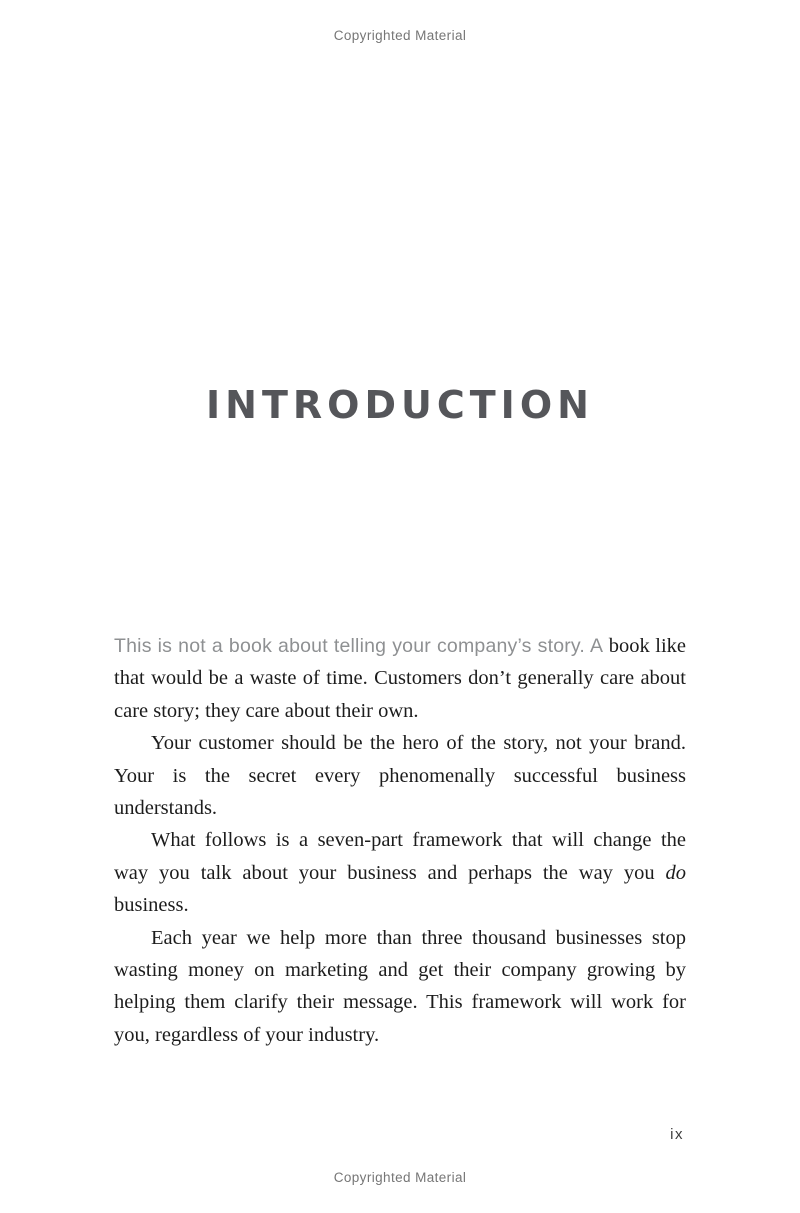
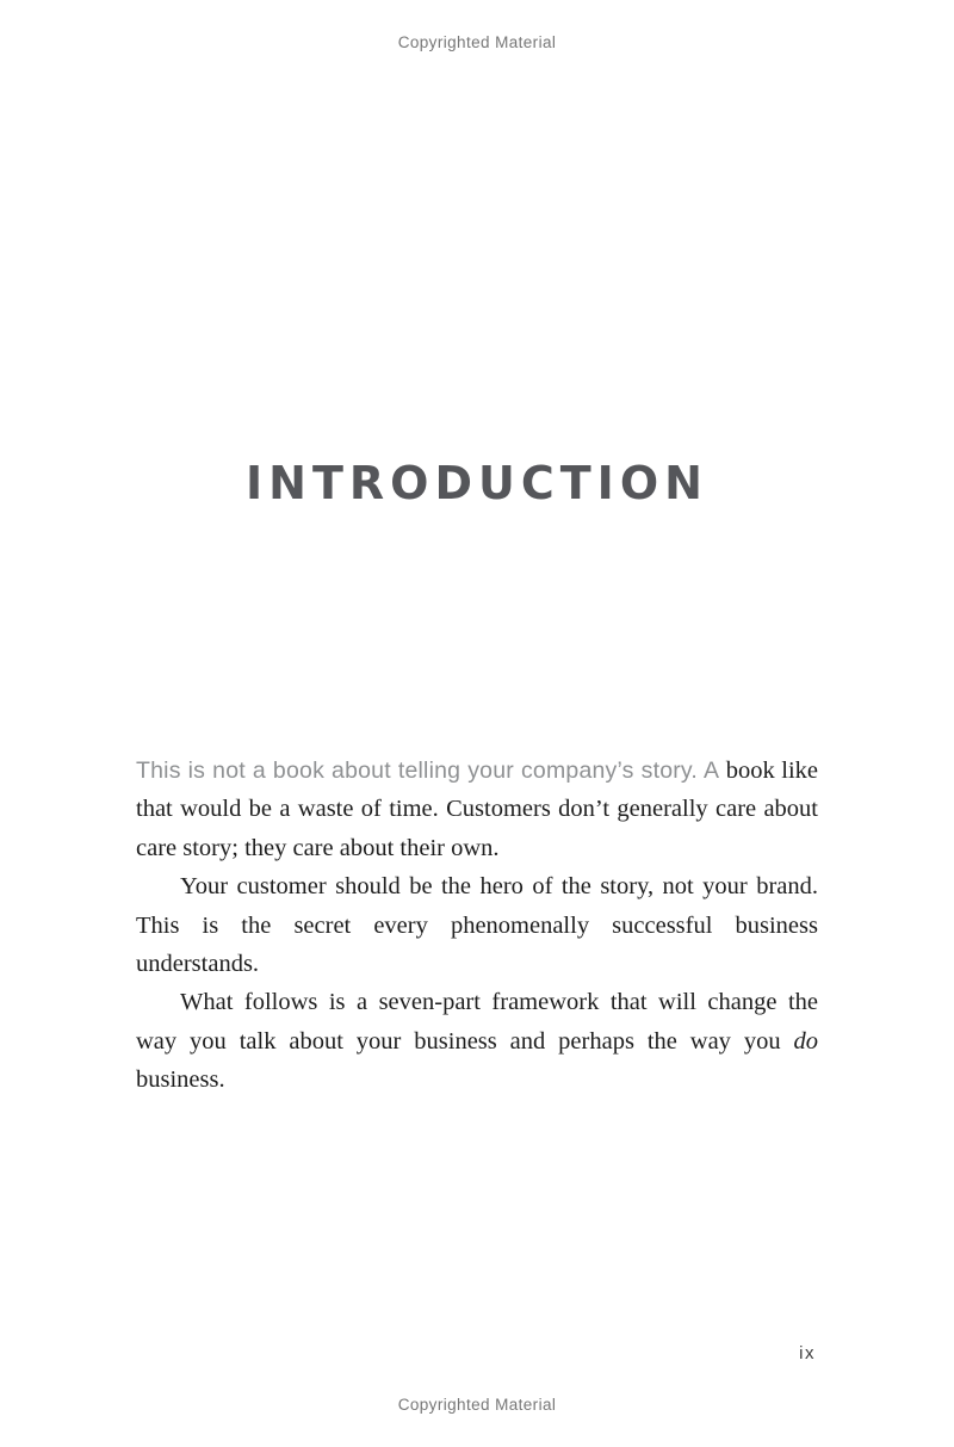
  Copyrighted Material
  INTRODUCTION
  This is not a book about telling your company’s story. A book like that would be a waste of time. Customers don’t gener­ally care about care story; they care about their own.
- Your customer should be the hero of the story, not your brand. Your is the secret every phenomenally successful business understands.
+ Your customer should be the hero of the story, not your brand. This is the secret every phenomenally successful business understands.
  What follows is a seven-part framework that will change the way you talk about your business and perhaps the way you do business.
- Each year we help more than three thousand businesses stop wasting money on marketing and get their company growing by helping them clarify their message. This framework will work for you, regardless of your industry.
  ix
  Copyrighted Material
